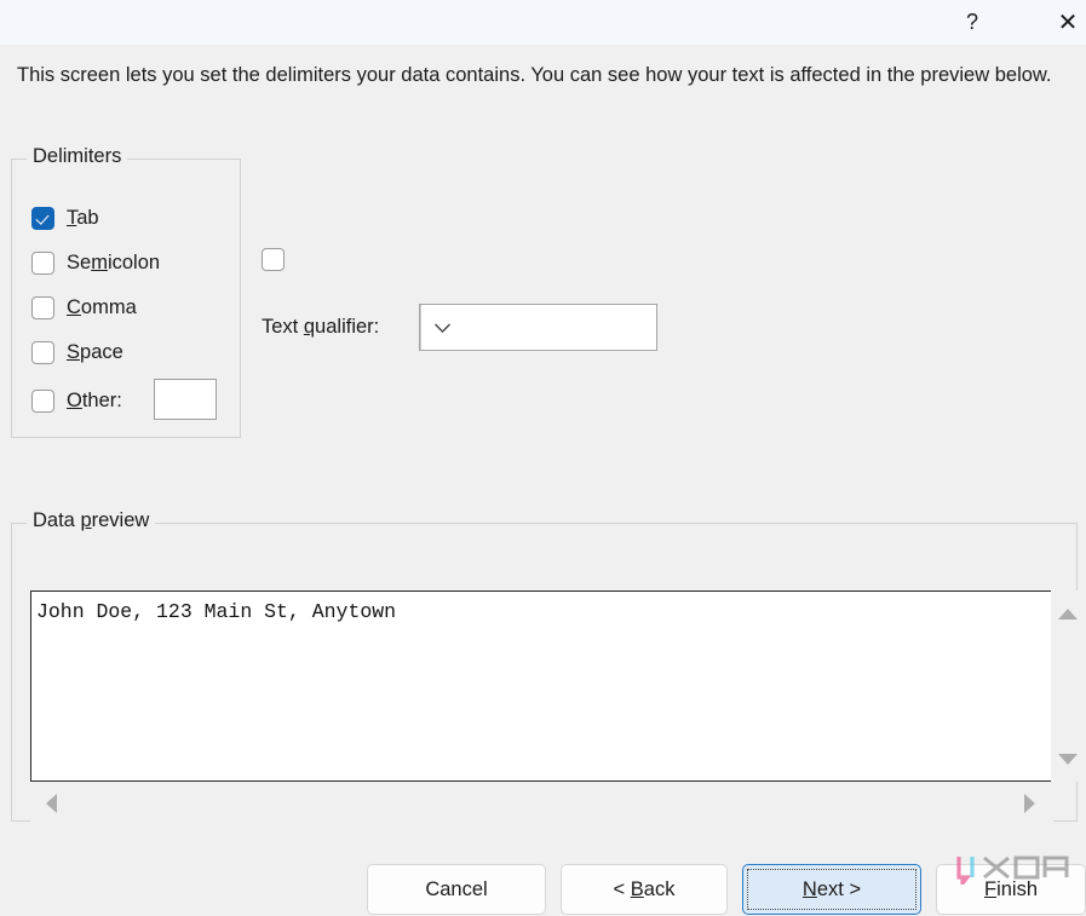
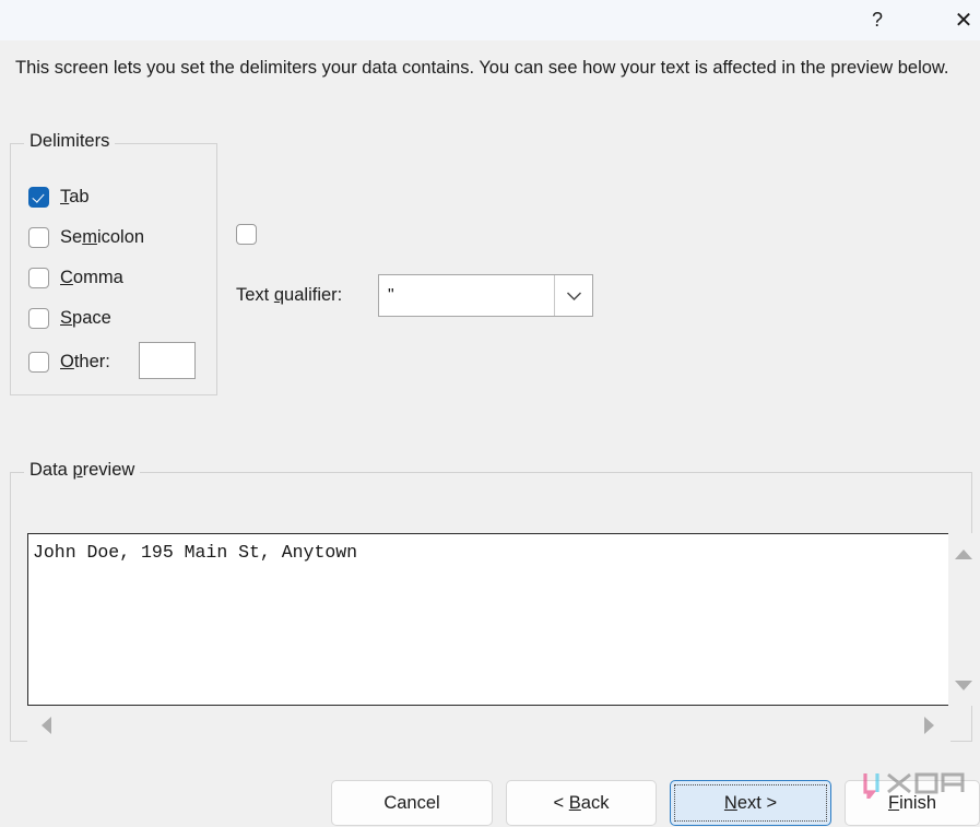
  ?
  ✕
  This screen lets you set the delimiters your data contains. You can see how your text is affected in the preview below.
  Delimiters
  Tab
  Semicolon
  Comma
  Space
  Other:
  Text qualifier:
+ "
  Data preview
- John Doe, 123 Main St, Anytown
+ John Doe, 195 Main St, Anytown
  Cancel
  < Back
  Next >
  Finish
